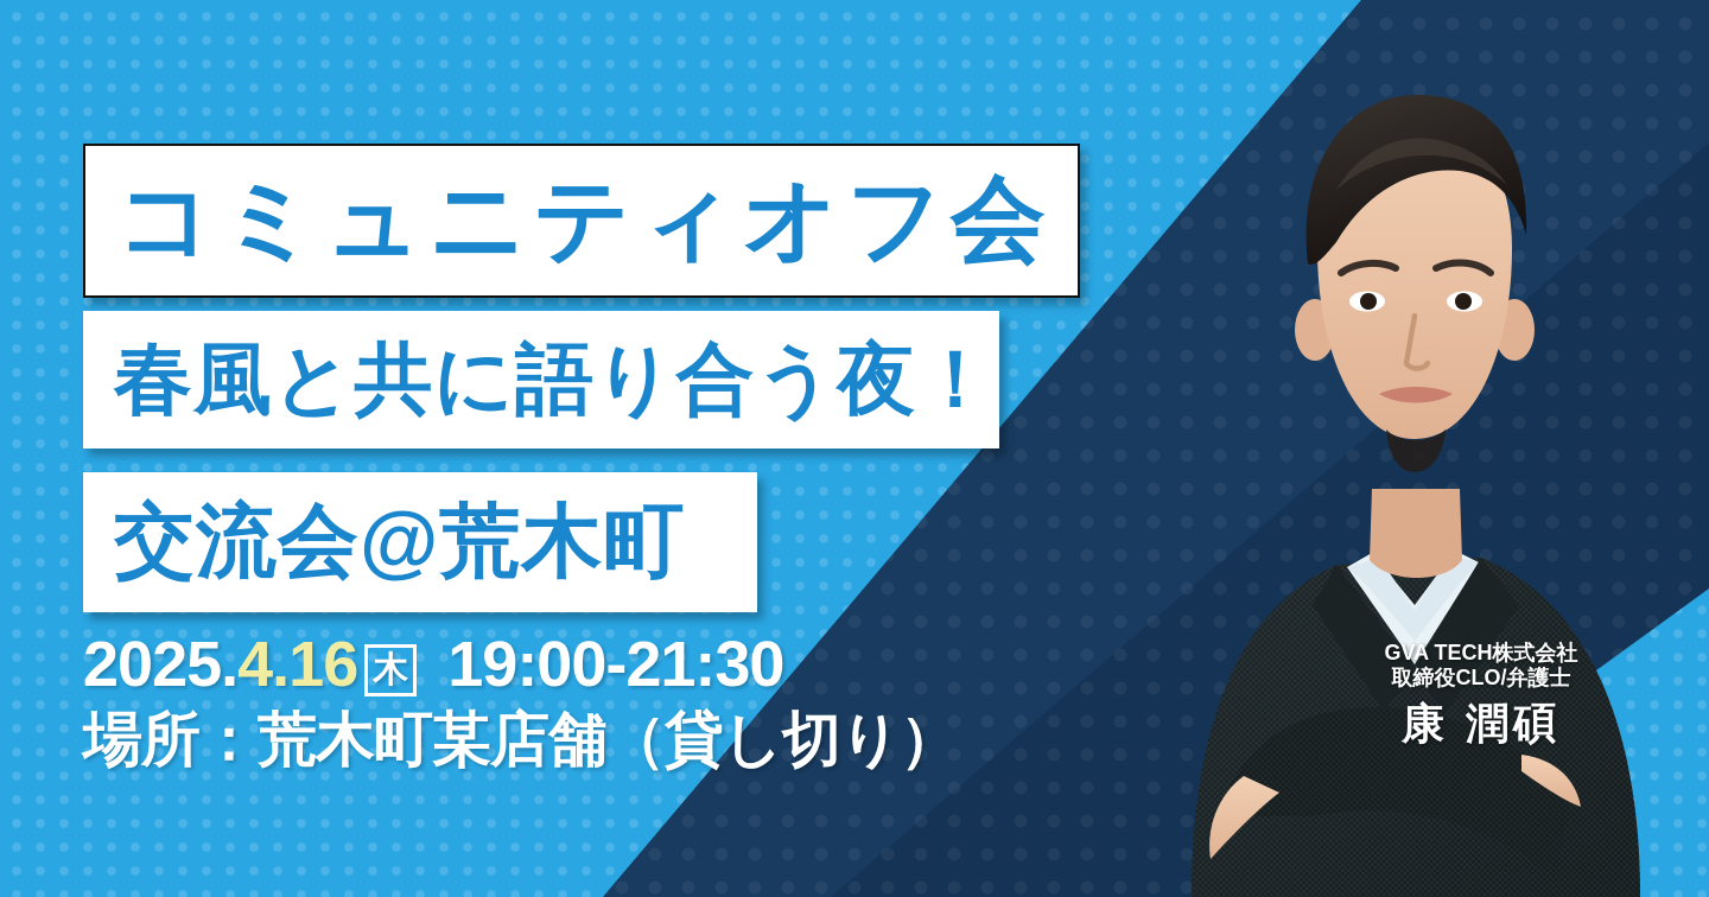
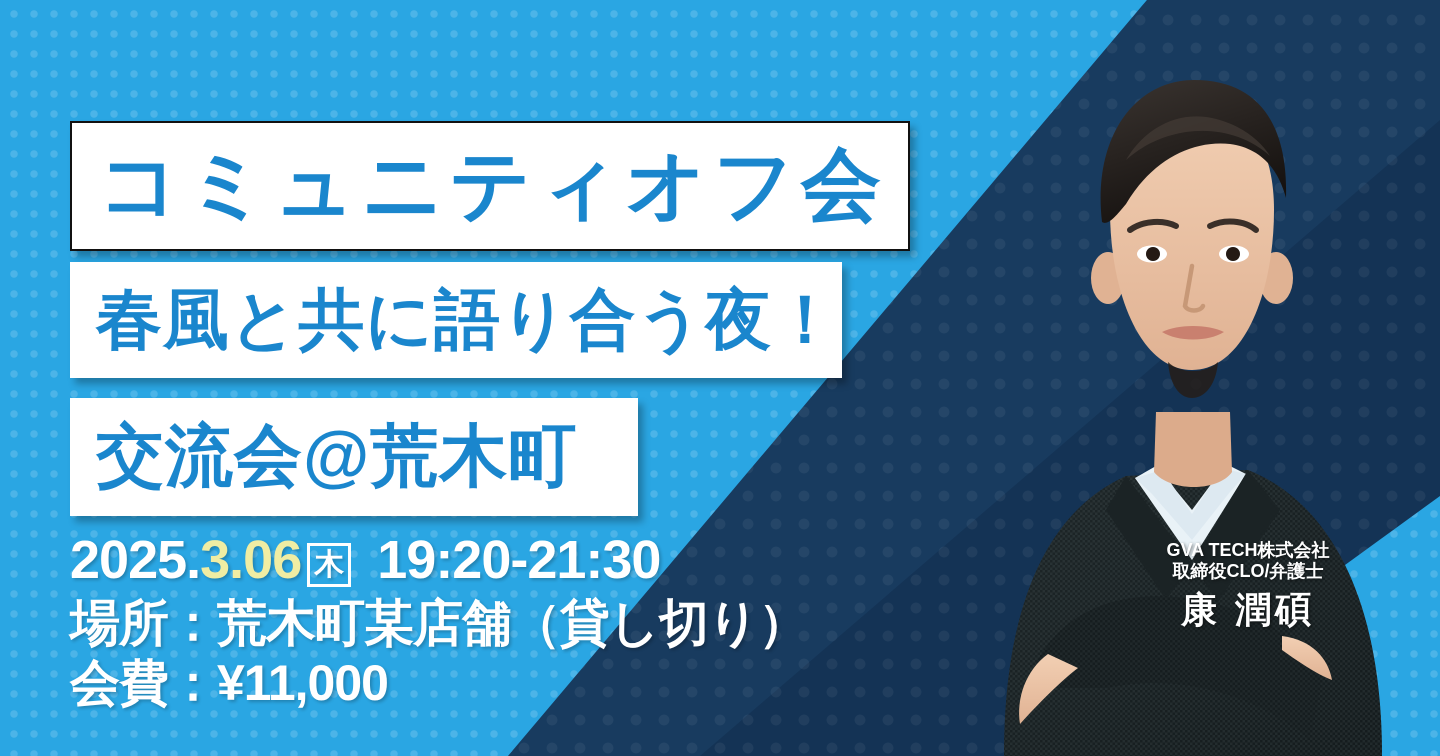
  コミュニティオフ会
  春風と共に語り合う夜！
  交流会@荒木町
  2025.
- 4.16
+ 3.06
  木
- 19:00-21:30
+ 19:20-21:30
  場所：荒木町某店舗（貸し切り）
+ 会費：¥11,000
  GVA TECH株式会社
  取締役CLO/弁護士
  康 潤碩
